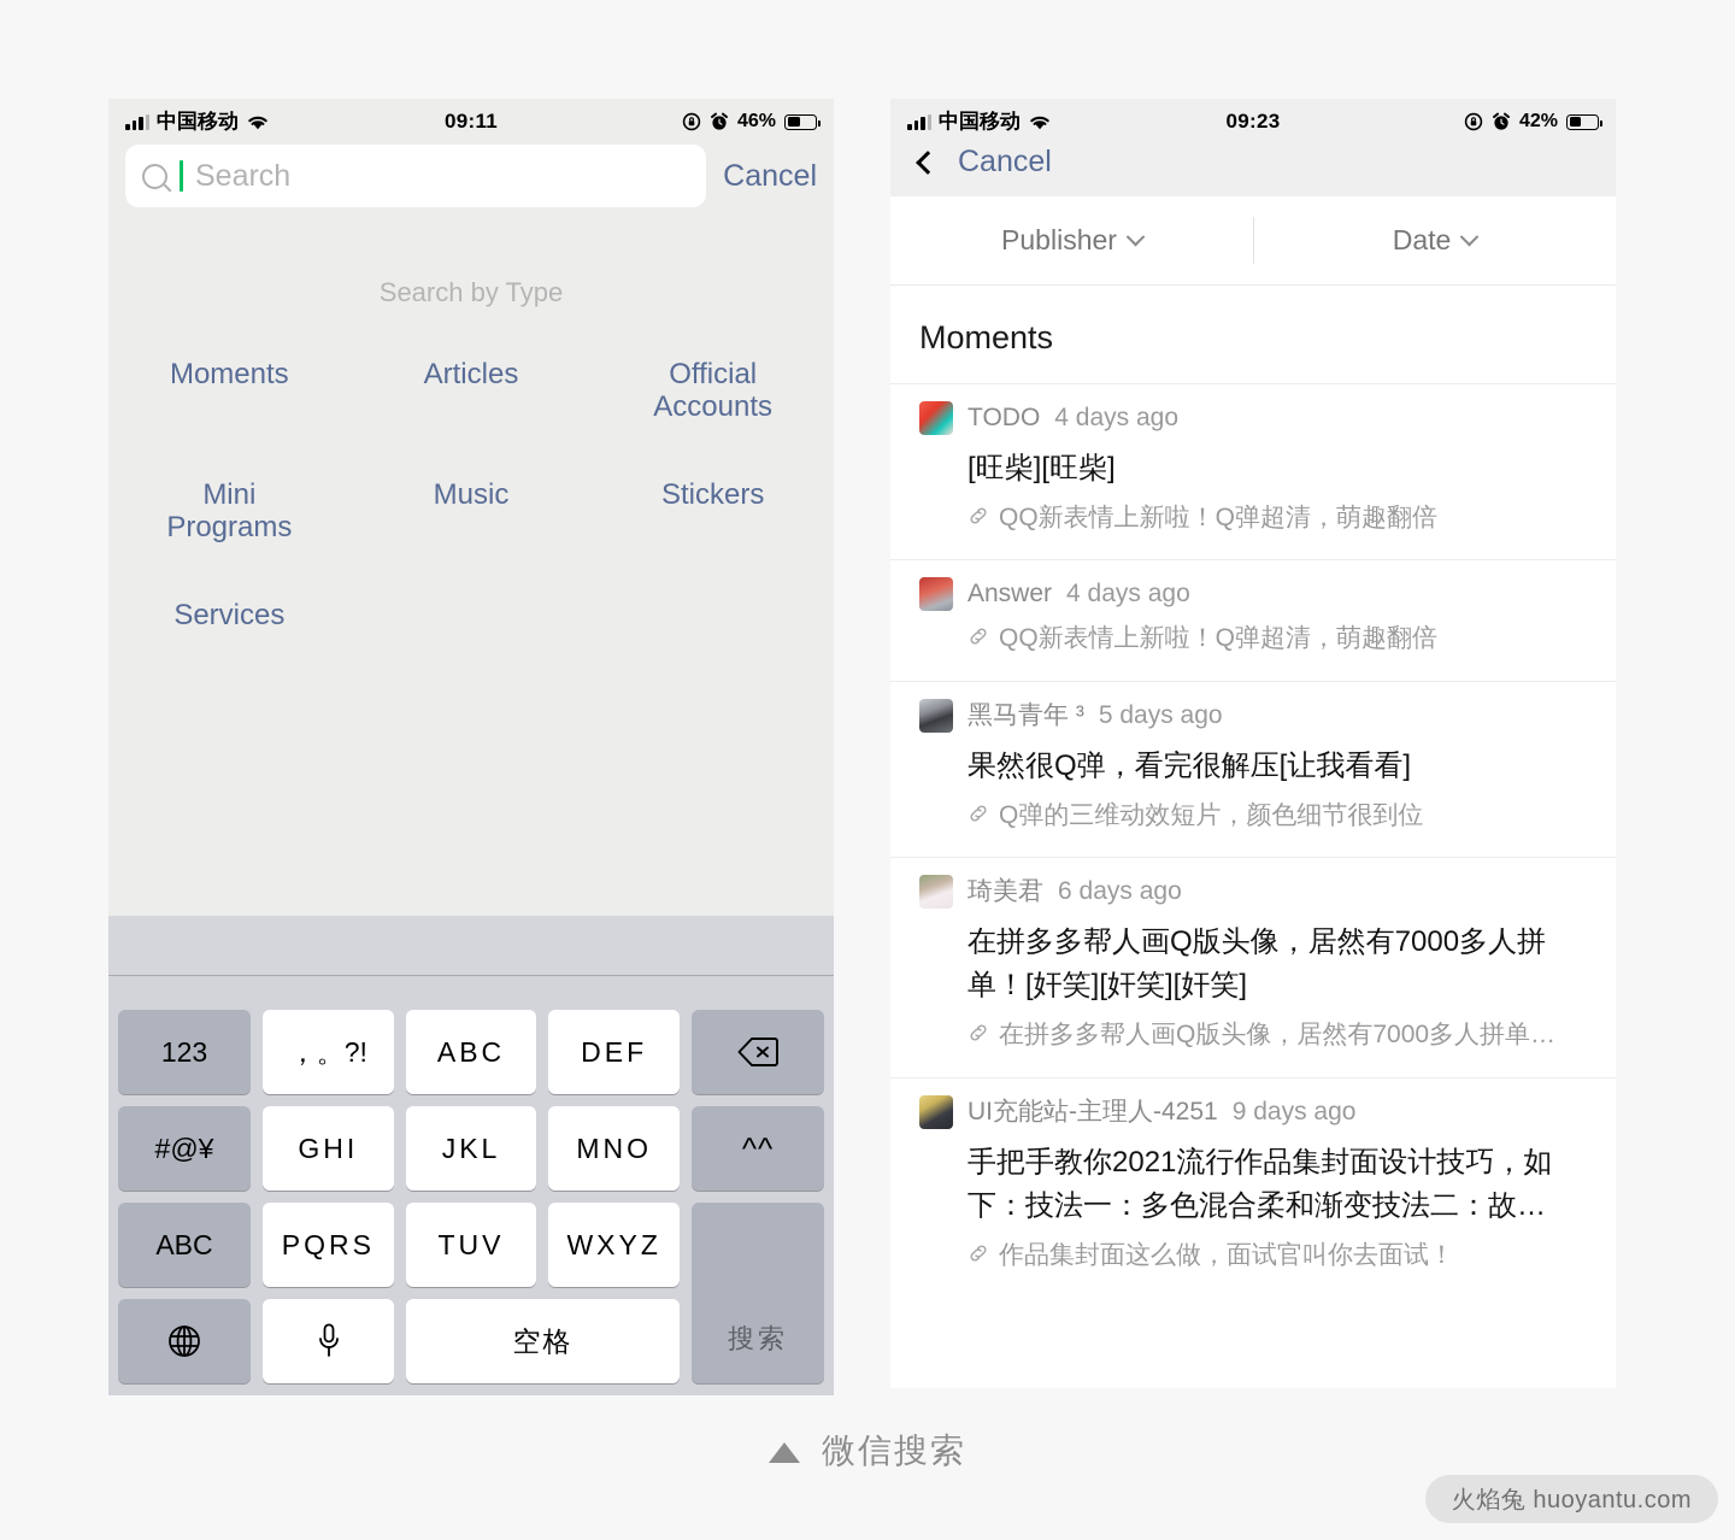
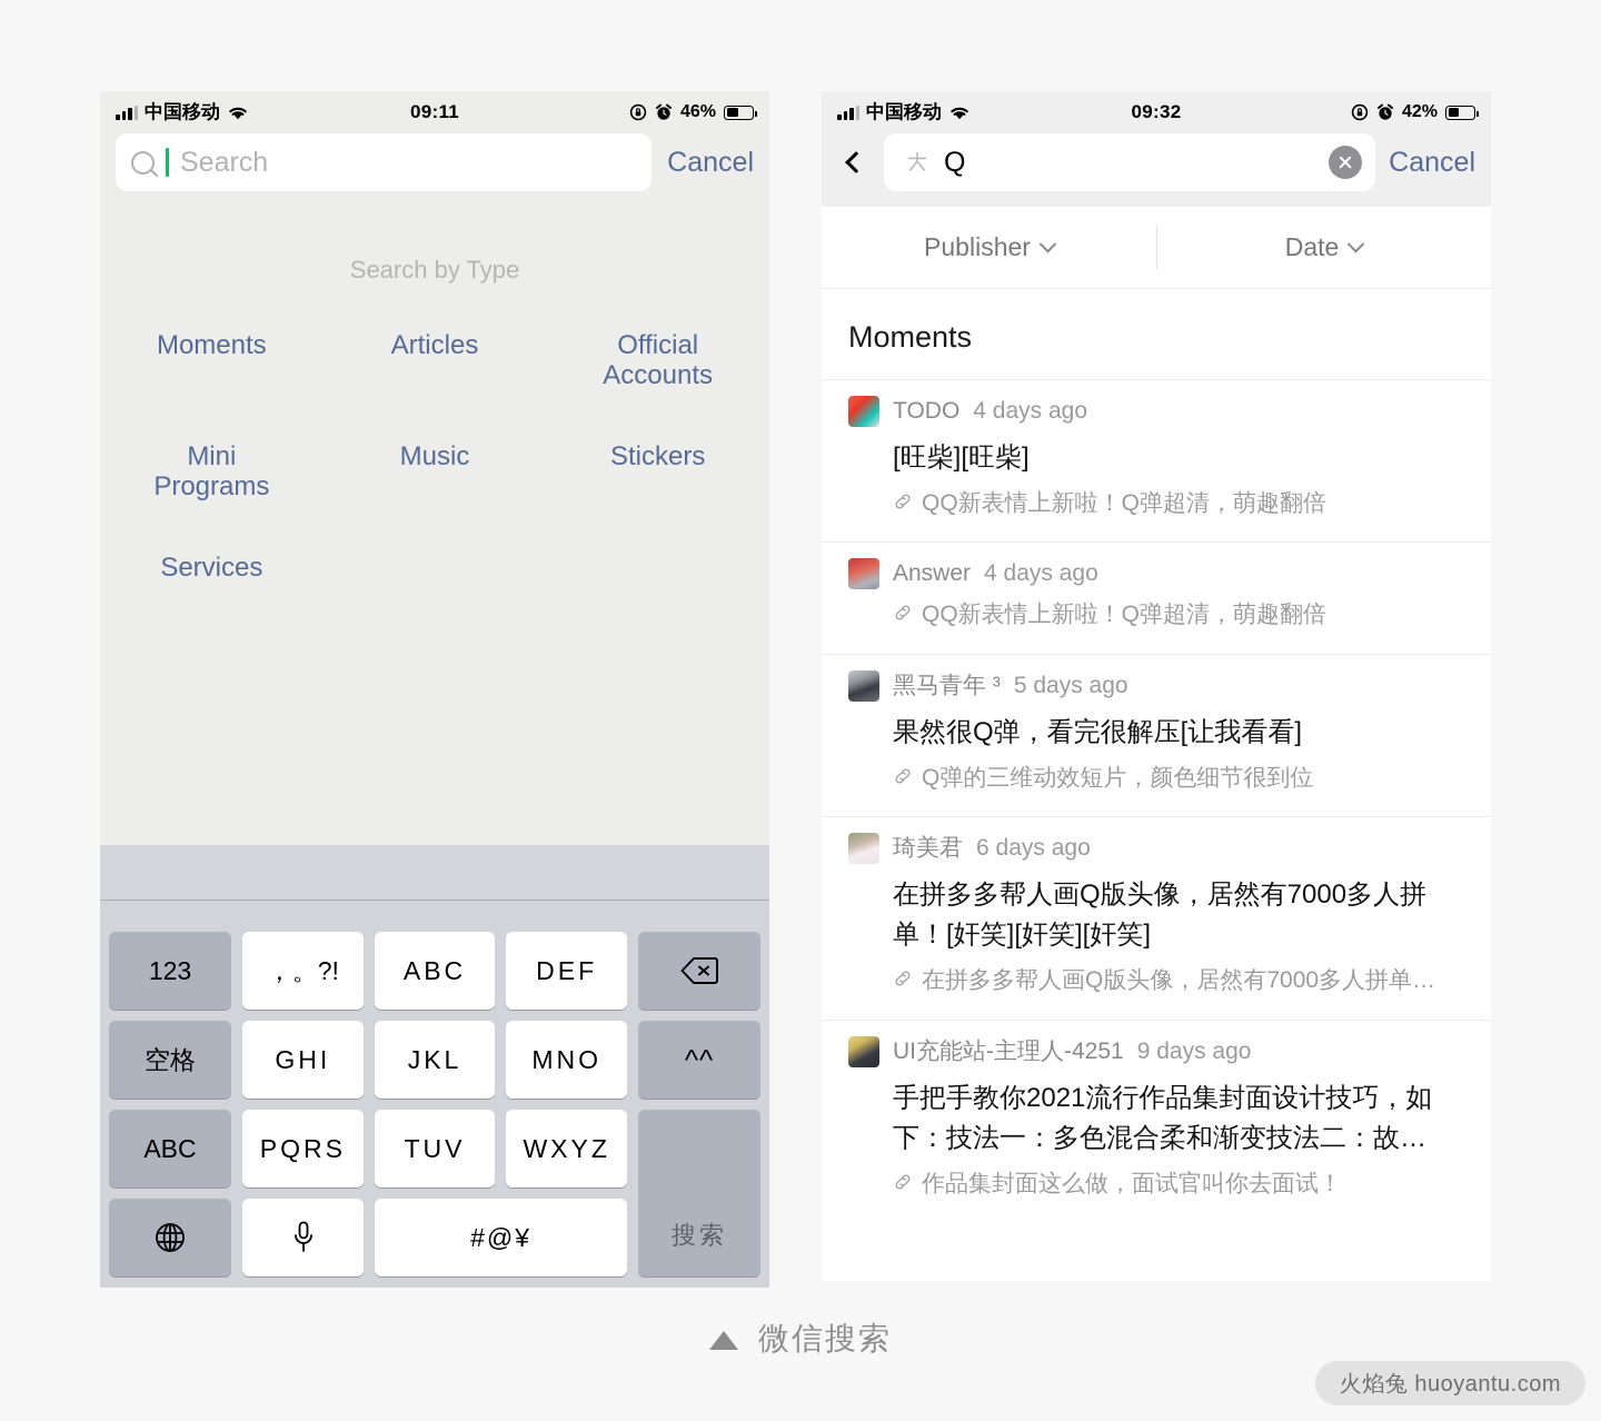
  中国移动
  09:11
  46%
  Search
  Cancel
  Search by Type
  Moments
  Articles
  Official
  Accounts
  Mini
  Programs
  Music
  Stickers
  Services
  123
  ，。?!
  ABC
  DEF
- #@¥
+ 空格
  GHI
  JKL
  MNO
  ^^
  ABC
  PQRS
  TUV
  WXYZ
- 空格
+ #@¥
  搜索
  中国移动
- 09:23
+ 09:32
  42%
+ Q
  Cancel
  Publisher
  Date
  Moments
  TODO
  4 days ago
  [旺柴][旺柴]
  QQ新表情上新啦！Q弹超清，萌趣翻倍
  Answer
  4 days ago
  QQ新表情上新啦！Q弹超清，萌趣翻倍
  黑马青年 ³
  5 days ago
  果然很Q弹，看完很解压[让我看看]
  Q弹的三维动效短片，颜色细节很到位
  琦美君
  6 days ago
  在拼多多帮人画Q版头像，居然有7000多人拼单！[奸笑][奸笑][奸笑]
  在拼多多帮人画Q版头像，居然有7000多人拼单…
  UI充能站-主理人-4251
  9 days ago
  手把手教你2021流行作品集封面设计技巧，如下：技法一：多色混合柔和渐变技法二：故…
  作品集封面这么做，面试官叫你去面试！
  微信搜索
  火焰兔 huoyantu.com
